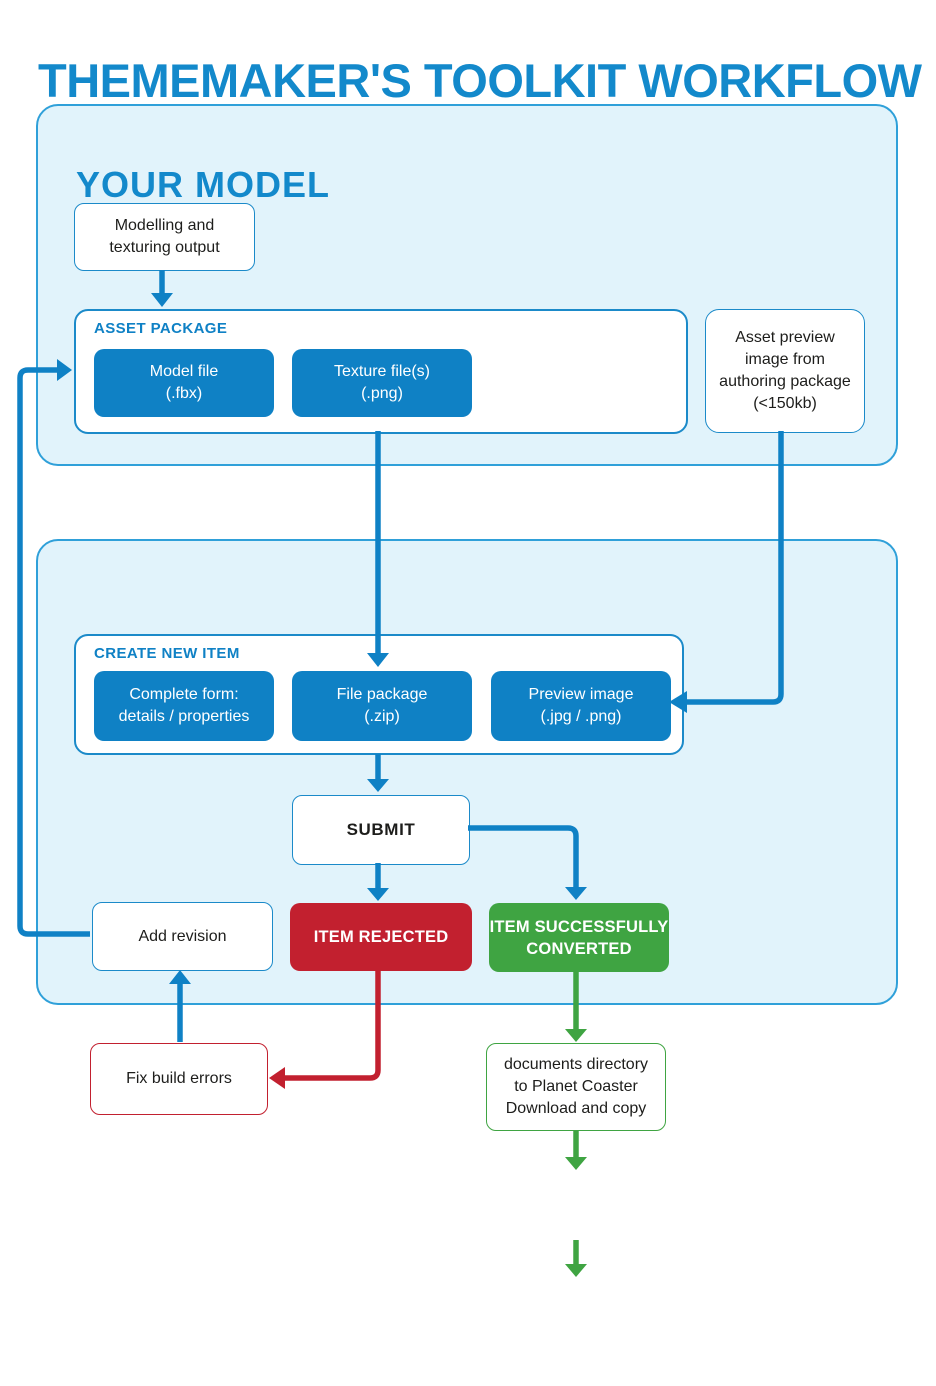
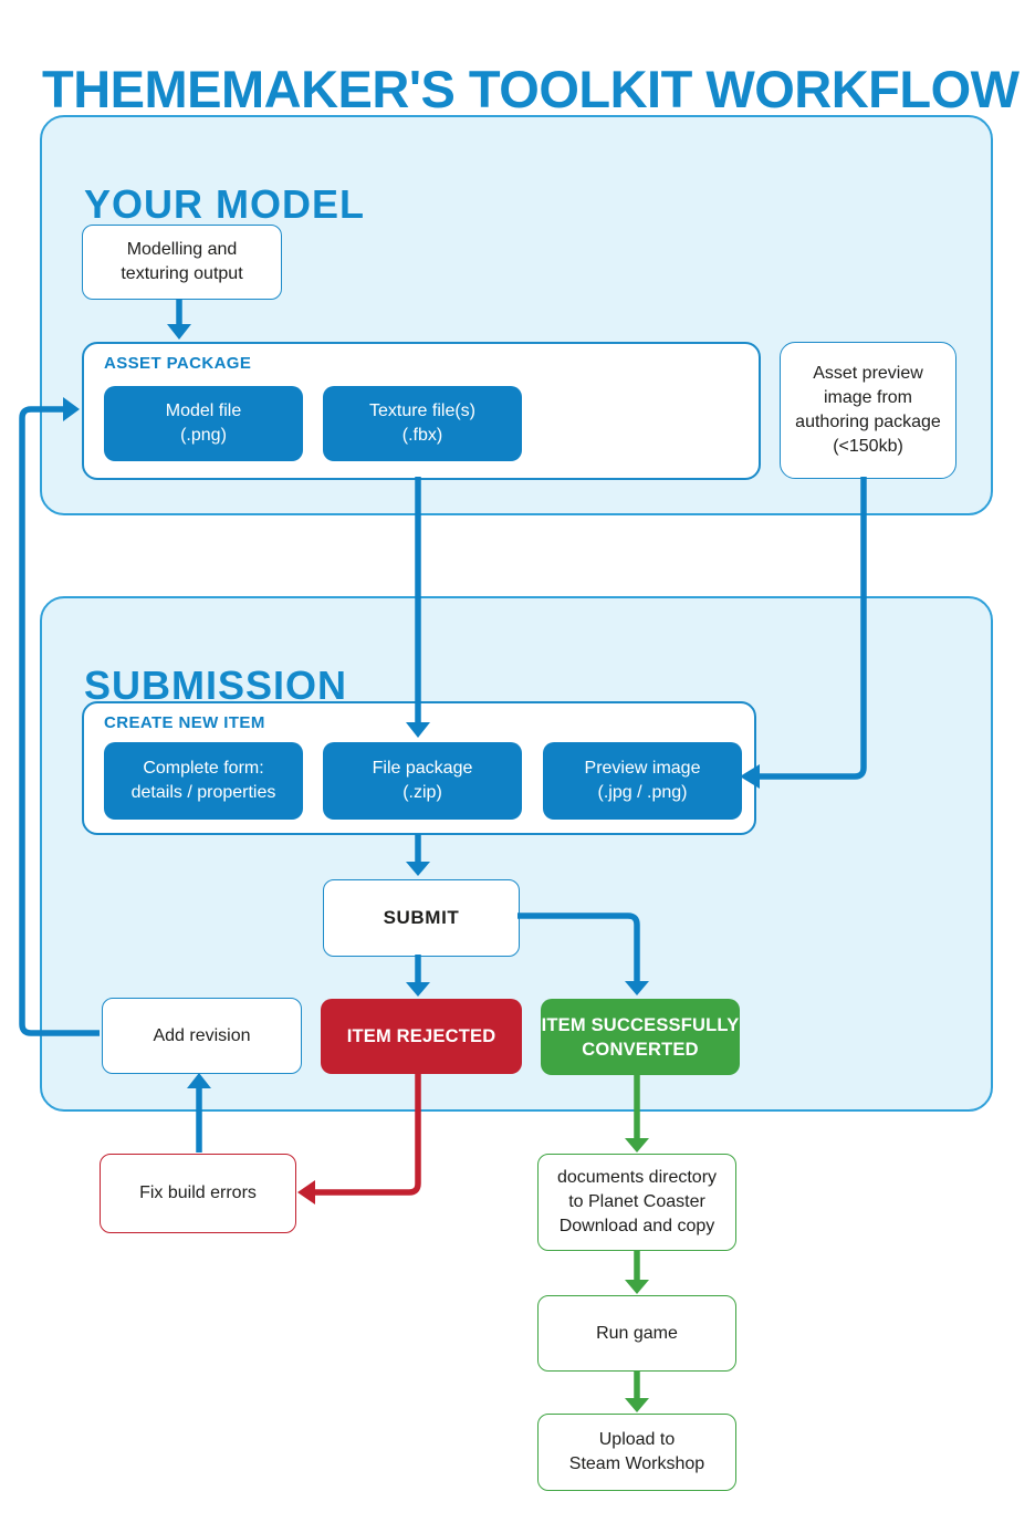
  THEMEMAKER'S TOOLKIT WORKFLOW
  YOUR MODEL
  Modelling and
  texturing output
  ASSET PACKAGE
  Model file
- (.fbx)
+ (.png)
  Texture file(s)
- (.png)
+ (.fbx)
  Asset preview
  image from
  authoring package
  (<150kb)
+ SUBMISSION
  CREATE NEW ITEM
  Complete form:
  details / properties
  File package
  (.zip)
  Preview image
  (.jpg / .png)
  SUBMIT
  Add revision
  ITEM REJECTED
  ITEM SUCCESSFULLY
  CONVERTED
  Fix build errors
  documents directory
  to Planet Coaster
  Download and copy
+ Run game
+ Upload to
+ Steam Workshop
